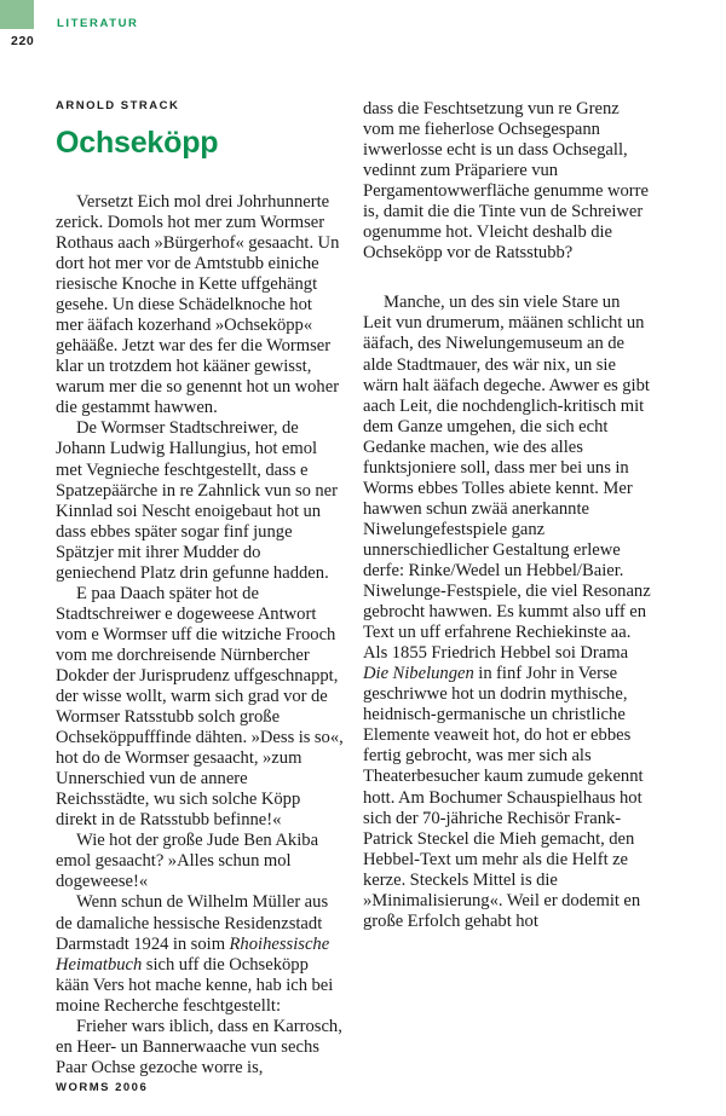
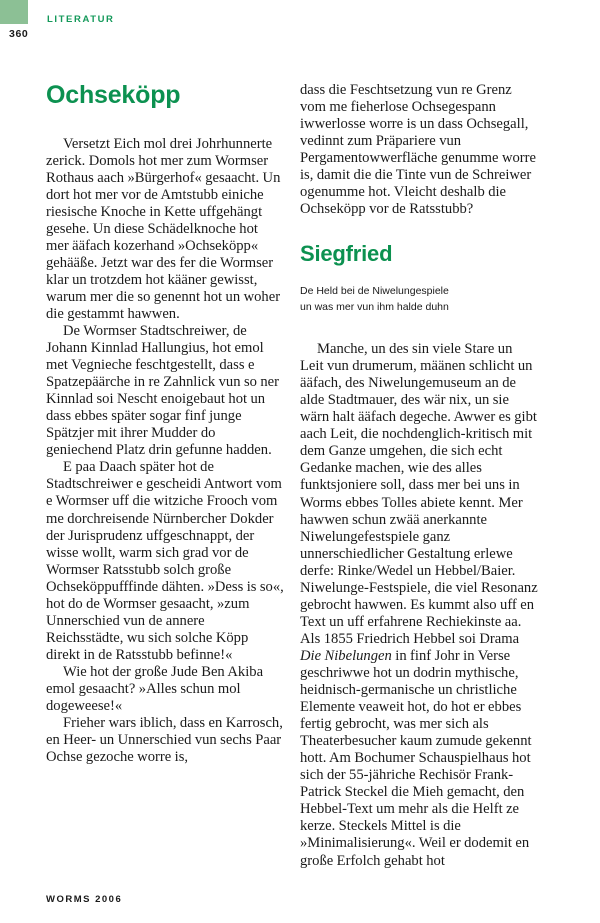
- 220
+ 360
  LITERATUR
- ARNOLD STRACK
  Ochseköpp
  Versetzt Eich mol drei Johrhunnerte zerick. Domols hot mer zum Wormser Rothaus aach »Bürgerhof« gesaacht. Un dort hot mer vor de Amtstubb einiche riesische Knoche in Kette uffgehängt gesehe. Un diese Schädelknoche hot mer ääfach kozerhand »Ochseköpp« gehääße. Jetzt war des fer die Wormser klar un trotzdem hot kääner gewisst, warum mer die so genennt hot un woher die gestammt hawwen.
- De Wormser Stadtschreiwer, de Johann Ludwig Hallungius, hot emol met Vegnieche feschtgestellt, dass e Spatzepäärche in re Zahnlick vun so ner Kinnlad soi Nescht enoigebaut hot un dass ebbes später sogar finf junge Spätzjer mit ihrer Mudder do geniechend Platz drin gefunne hadden.
+ De Wormser Stadtschreiwer, de Johann Kinnlad Hallungius, hot emol met Vegnieche feschtgestellt, dass e Spatzepäärche in re Zahnlick vun so ner Kinnlad soi Nescht enoigebaut hot un dass ebbes später sogar finf junge Spätzjer mit ihrer Mudder do geniechend Platz drin gefunne hadden.
- E paa Daach später hot de Stadtschreiwer e dogeweese Antwort vom e Wormser uff die witziche Frooch vom me dorchreisende Nürnbercher Dokder der Jurisprudenz uffgeschnappt, der wisse wollt, warm sich grad vor de Wormser Ratsstubb solch große Ochseköppufffinde dähten. »Dess is so«, hot do de Wormser gesaacht, »zum Unnerschied vun de annere Reichsstädte, wu sich solche Köpp direkt in de Ratsstubb befinne!«
+ E paa Daach später hot de Stadtschreiwer e gescheidi Antwort vom e Wormser uff die witziche Frooch vom me dorchreisende Nürnbercher Dokder der Jurisprudenz uffgeschnappt, der wisse wollt, warm sich grad vor de Wormser Ratsstubb solch große Ochseköppufffinde dähten. »Dess is so«, hot do de Wormser gesaacht, »zum Unnerschied vun de annere Reichsstädte, wu sich solche Köpp direkt in de Ratsstubb befinne!«
  Wie hot der große Jude Ben Akiba emol gesaacht? »Alles schun mol dogeweese!«
- Wenn schun de Wilhelm Müller aus de damaliche hessische Residenzstadt Darmstadt 1924 in soim Rhoihessische Heimatbuch sich uff die Ochseköpp kään Vers hot mache kenne, hab ich bei moine Recherche feschtgestellt:
- Frieher wars iblich, dass en Karrosch, en Heer- un Bannerwaache vun sechs Paar Ochse gezoche worre is,
+ Frieher wars iblich, dass en Karrosch, en Heer- un Unnerschied vun sechs Paar Ochse gezoche worre is,
- dass die Feschtsetzung vun re Grenz vom me fieherlose Ochsegespann iwwerlosse echt is un dass Ochsegall, vedinnt zum Präpariere vun Pergamentowwerfläche genumme worre is, damit die die Tinte vun de Schreiwer ogenumme hot. Vleicht deshalb die Ochseköpp vor de Ratsstubb?
+ dass die Feschtsetzung vun re Grenz vom me fieherlose Ochsegespann iwwerlosse worre is un dass Ochsegall, vedinnt zum Präpariere vun Pergamentowwerfläche genumme worre is, damit die die Tinte vun de Schreiwer ogenumme hot. Vleicht deshalb die Ochseköpp vor de Ratsstubb?
+ Siegfried
+ De Held bei de Niwelungespiele
+ un was mer vun ihm halde duhn
- Manche, un des sin viele Stare un Leit vun drumerum, määnen schlicht un ääfach, des Niwelungemuseum an de alde Stadtmauer, des wär nix, un sie wärn halt ääfach degeche. Awwer es gibt aach Leit, die nochdenglich-kritisch mit dem Ganze umgehen, die sich echt Gedanke machen, wie des alles funktsjoniere soll, dass mer bei uns in Worms ebbes Tolles abiete kennt. Mer hawwen schun zwää anerkannte Niwelungefestspiele ganz unnerschiedlicher Gestaltung erlewe derfe: Rinke/Wedel un Hebbel/Baier. Niwelunge-Festspiele, die viel Resonanz gebrocht hawwen. Es kummt also uff en Text un uff erfahrene Rechiekinste aa. Als 1855 Friedrich Hebbel soi Drama Die Nibelungen in finf Johr in Verse geschriwwe hot un dodrin mythische, heidnisch-germanische un christliche Elemente veaweit hot, do hot er ebbes fertig gebrocht, was mer sich als Theaterbesucher kaum zumude gekennt hott. Am Bochumer Schauspielhaus hot sich der 70-jähriche Rechisör Frank-Patrick Steckel die Mieh gemacht, den Hebbel-Text um mehr als die Helft ze kerze. Steckels Mittel is die »Minimalisierung«. Weil er dodemit en große Erfolch gehabt hot
+ Manche, un des sin viele Stare un Leit vun drumerum, määnen schlicht un ääfach, des Niwelungemuseum an de alde Stadtmauer, des wär nix, un sie wärn halt ääfach degeche. Awwer es gibt aach Leit, die nochdenglich-kritisch mit dem Ganze umgehen, die sich echt Gedanke machen, wie des alles funktsjoniere soll, dass mer bei uns in Worms ebbes Tolles abiete kennt. Mer hawwen schun zwää anerkannte Niwelungefestspiele ganz unnerschiedlicher Gestaltung erlewe derfe: Rinke/Wedel un Hebbel/Baier. Niwelunge-Festspiele, die viel Resonanz gebrocht hawwen. Es kummt also uff en Text un uff erfahrene Rechiekinste aa. Als 1855 Friedrich Hebbel soi Drama Die Nibelungen in finf Johr in Verse geschriwwe hot un dodrin mythische, heidnisch-germanische un christliche Elemente veaweit hot, do hot er ebbes fertig gebrocht, was mer sich als Theaterbesucher kaum zumude gekennt hott. Am Bochumer Schauspielhaus hot sich der 55-jähriche Rechisör Frank-Patrick Steckel die Mieh gemacht, den Hebbel-Text um mehr als die Helft ze kerze. Steckels Mittel is die »Minimalisierung«. Weil er dodemit en große Erfolch gehabt hot
  WORMS 2006
